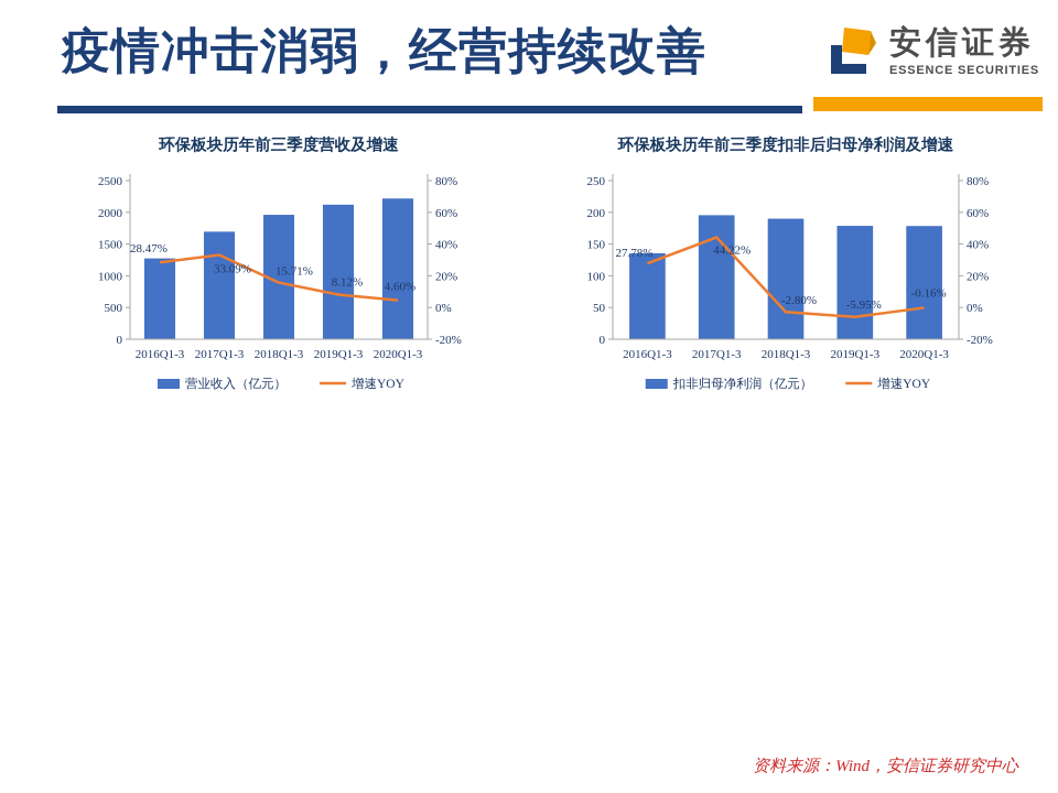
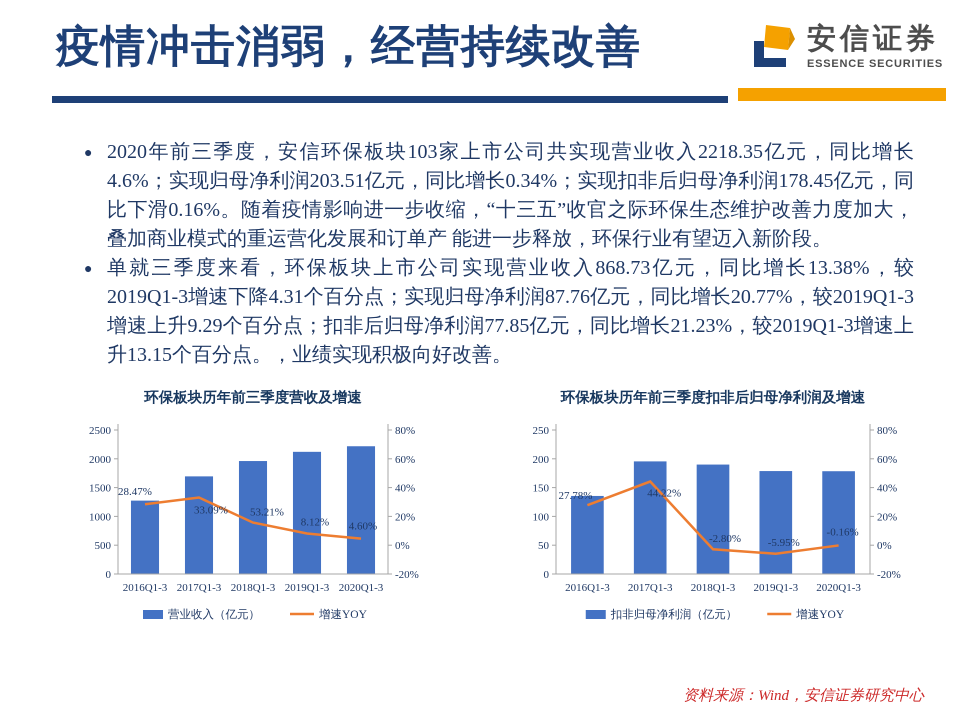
  疫情冲击消弱，经营持续改善
  安信证券
  ESSENCE SECURITIES
+ 2020年前三季度，安信环保板块103家上市公司共实现营业收入2218.35亿元，同比增长4.6%；实现归母净利润203.51亿元，同比增长0.34%；实现扣非后归母净利润178.45亿元，同比下滑0.16%。随着疫情影响进一步收缩，“十三五”收官之际环保生态维护改善力度加大，叠加商业模式的重运营化发展和订单产 能进一步释放，环保行业有望迈入新阶段。
+ 单就三季度来看，环保板块上市公司实现营业收入868.73亿元，同比增长13.38%，较2019Q1-3增速下降4.31个百分点；实现归母净利润87.76亿元，同比增长20.77%，较2019Q1-3增速上升9.29个百分点；扣非后归母净利润77.85亿元，同比增长21.23%，较2019Q1-3增速上升13.15个百分点。，业绩实现积极向好改善。
  环保板块历年前三季度营收及增速
  0
  500
  1000
  1500
  2000
  2500
  -20%
  0%
  20%
  40%
  60%
  80%
  2016Q1-3
  2017Q1-3
  2018Q1-3
  2019Q1-3
  2020Q1-3
  28.47%
  33.09%
- 15.71%
+ 53.21%
  8.12%
  4.60%
  营业收入（亿元）
  增速YOY
  环保板块历年前三季度扣非后归母净利润及增速
  0
  50
  100
  150
  200
  250
  -20%
  0%
  20%
  40%
  60%
  80%
  2016Q1-3
  2017Q1-3
  2018Q1-3
  2019Q1-3
  2020Q1-3
  27.78%
  44.22%
  -2.80%
  -5.95%
  -0.16%
  扣非归母净利润（亿元）
  增速YOY
  资料来源：Wind，安信证券研究中心
